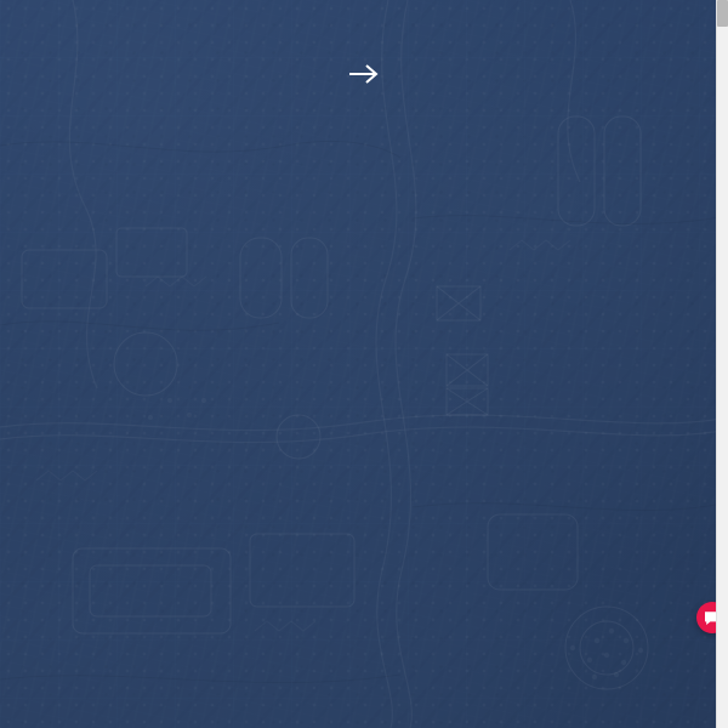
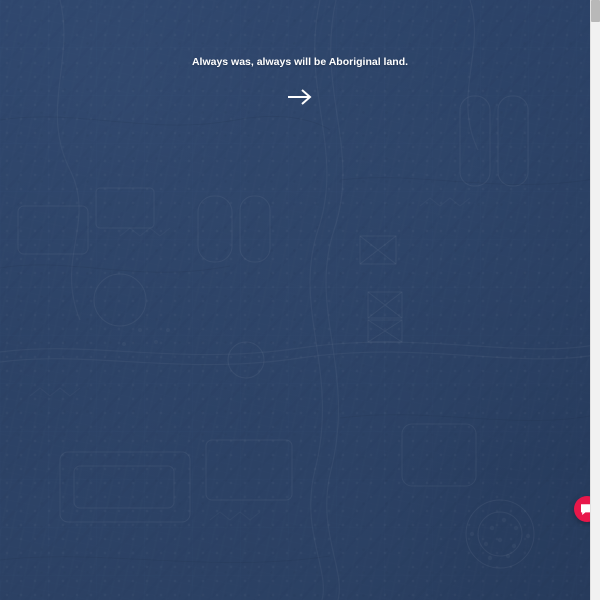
+ Always was, always will be Aboriginal land.
